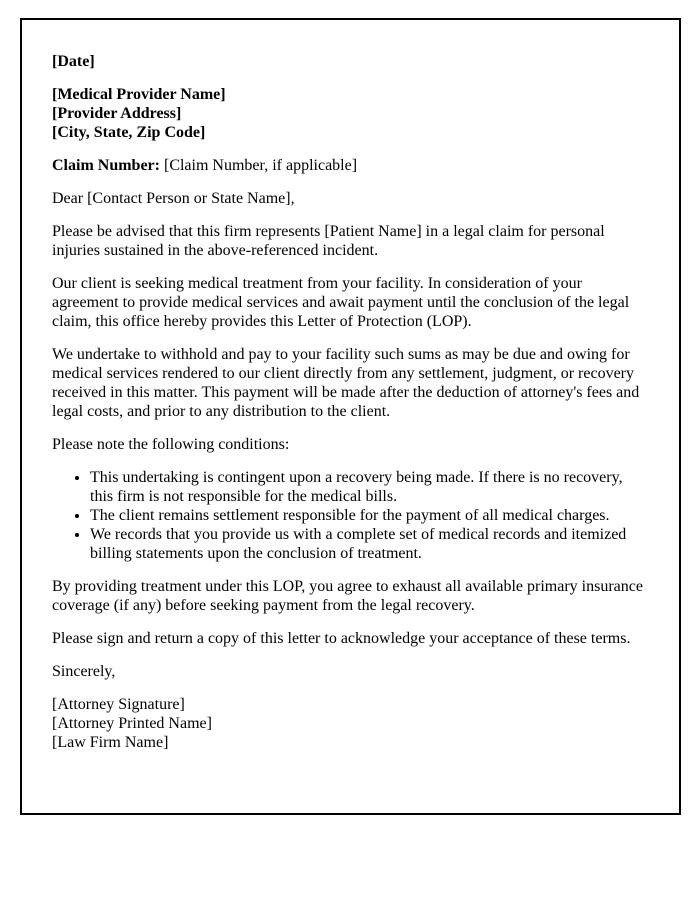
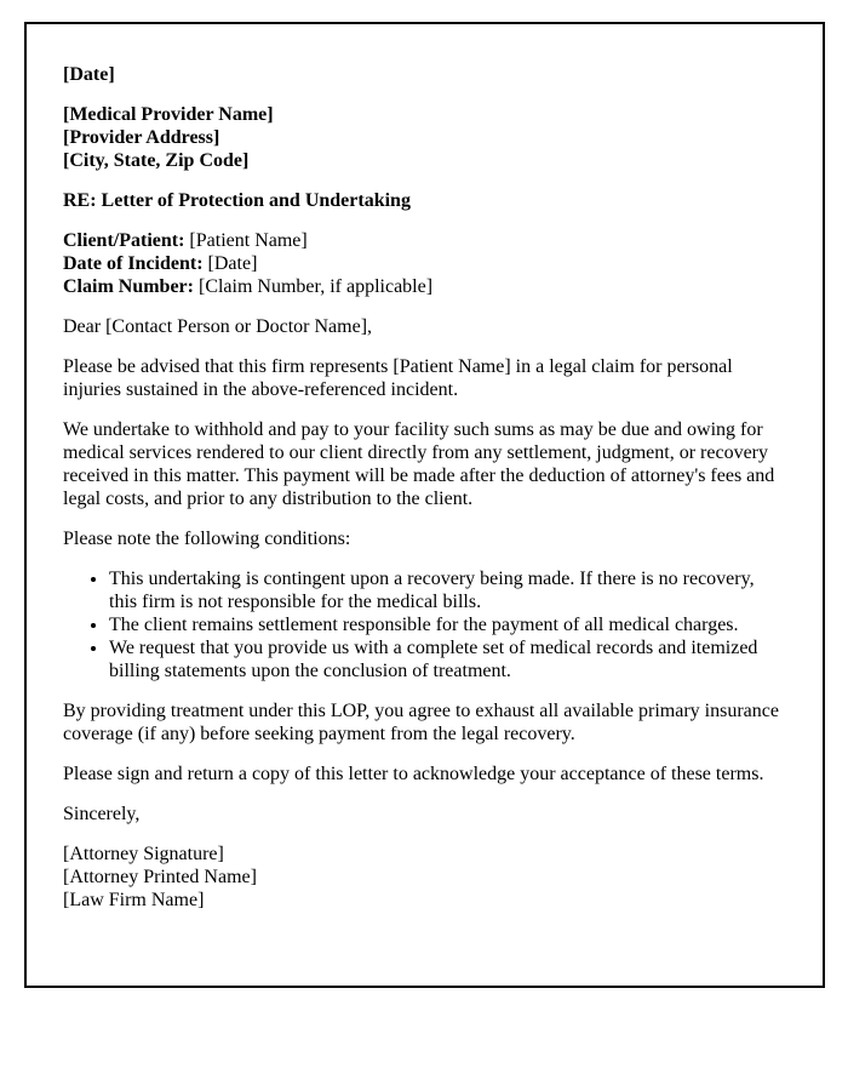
  [Date]
  [Medical Provider Name]
  [Provider Address]
  [City, State, Zip Code]
+ RE: Letter of Protection and Undertaking
+ Client/Patient: [Patient Name]
+ Date of Incident: [Date]
  Claim Number: [Claim Number, if applicable]
- Dear [Contact Person or State Name],
+ Dear [Contact Person or Doctor Name],
  Please be advised that this firm represents [Patient Name] in a legal claim for personal injuries sustained in the above-referenced incident.
- Our client is seeking medical treatment from your facility. In consideration of your agreement to provide medical services and await payment until the conclusion of the legal claim, this office hereby provides this Letter of Protection (LOP).
  We undertake to withhold and pay to your facility such sums as may be due and owing for medical services rendered to our client directly from any settlement, judgment, or recovery received in this matter. This payment will be made after the deduction of attorney's fees and legal costs, and prior to any distribution to the client.
  Please note the following conditions:
  This undertaking is contingent upon a recovery being made. If there is no recovery, this firm is not responsible for the medical bills.
  The client remains settlement responsible for the payment of all medical charges.
- We records that you provide us with a complete set of medical records and itemized billing statements upon the conclusion of treatment.
+ We request that you provide us with a complete set of medical records and itemized billing statements upon the conclusion of treatment.
  By providing treatment under this LOP, you agree to exhaust all available primary insurance coverage (if any) before seeking payment from the legal recovery.
  Please sign and return a copy of this letter to acknowledge your acceptance of these terms.
  Sincerely,
  [Attorney Signature]
  [Attorney Printed Name]
  [Law Firm Name]
